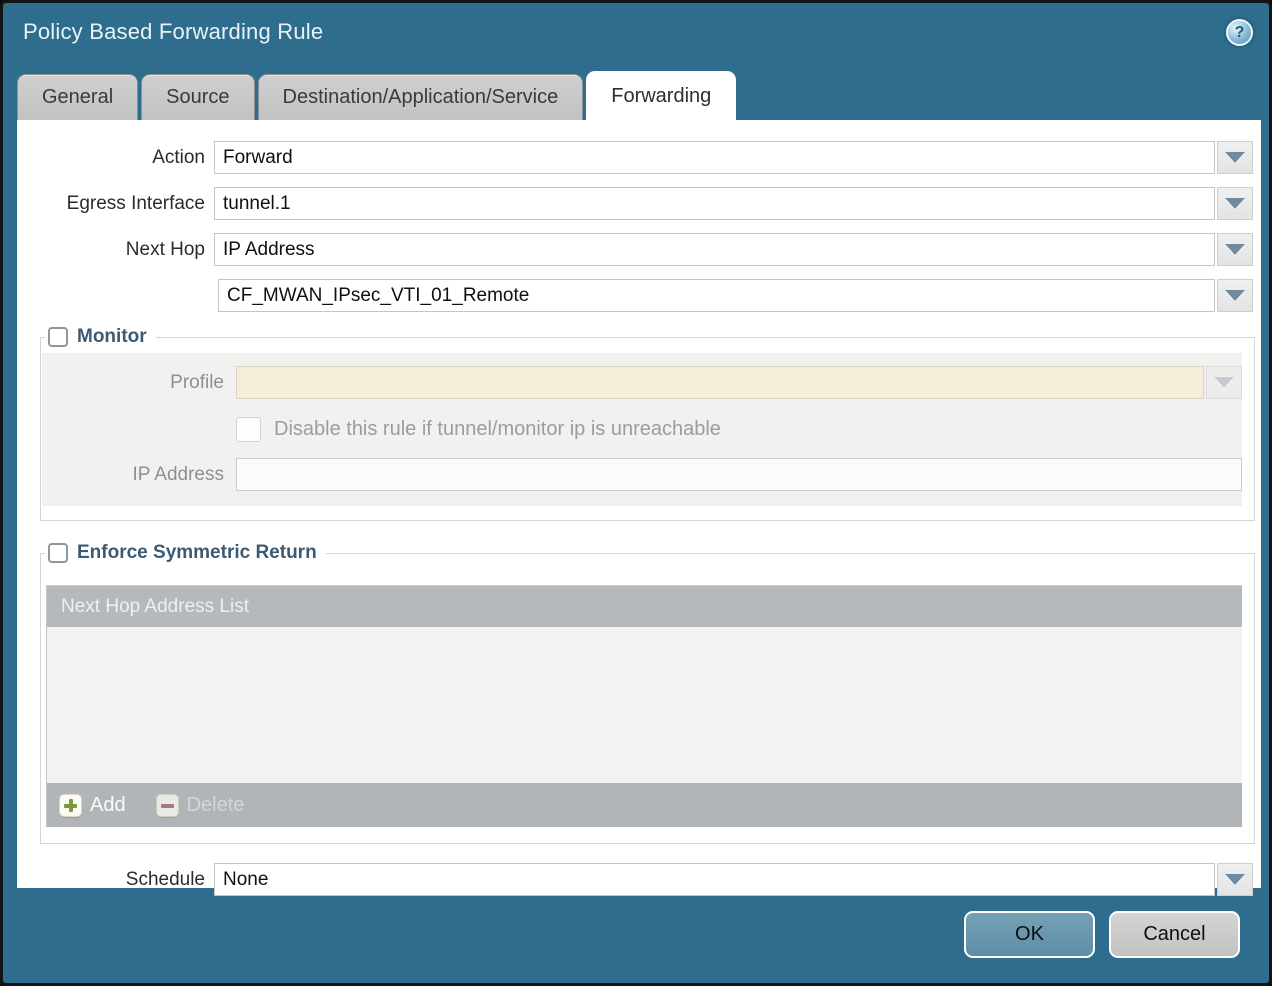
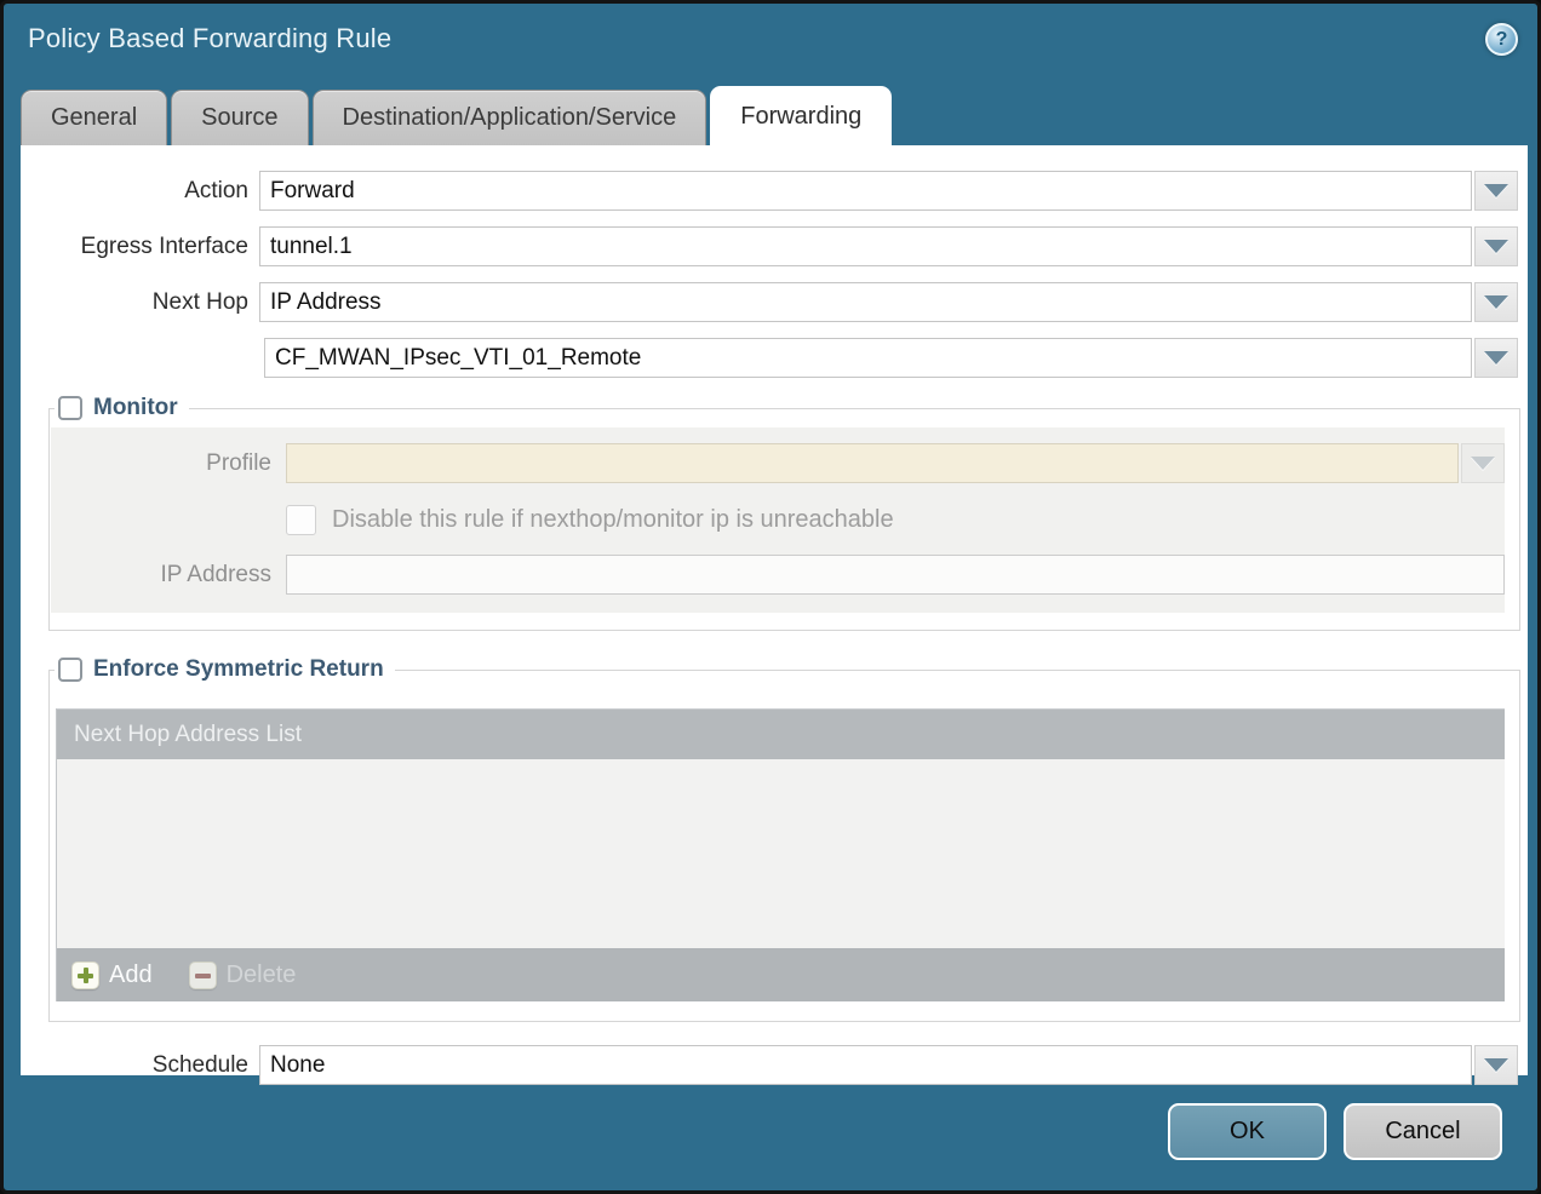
  Policy Based Forwarding Rule
  ?
  General
  Source
  Destination/Application/Service
  Forwarding
  Action
  Forward
  Egress Interface
  tunnel.1
  Next Hop
  IP Address
  CF_MWAN_IPsec_VTI_01_Remote
  Monitor
  Profile
- Disable this rule if tunnel/monitor ip is unreachable
+ Disable this rule if nexthop/monitor ip is unreachable
  IP Address
  Enforce Symmetric Return
  Next Hop Address List
  Add
  Delete
  Schedule
  None
  OK
  Cancel
